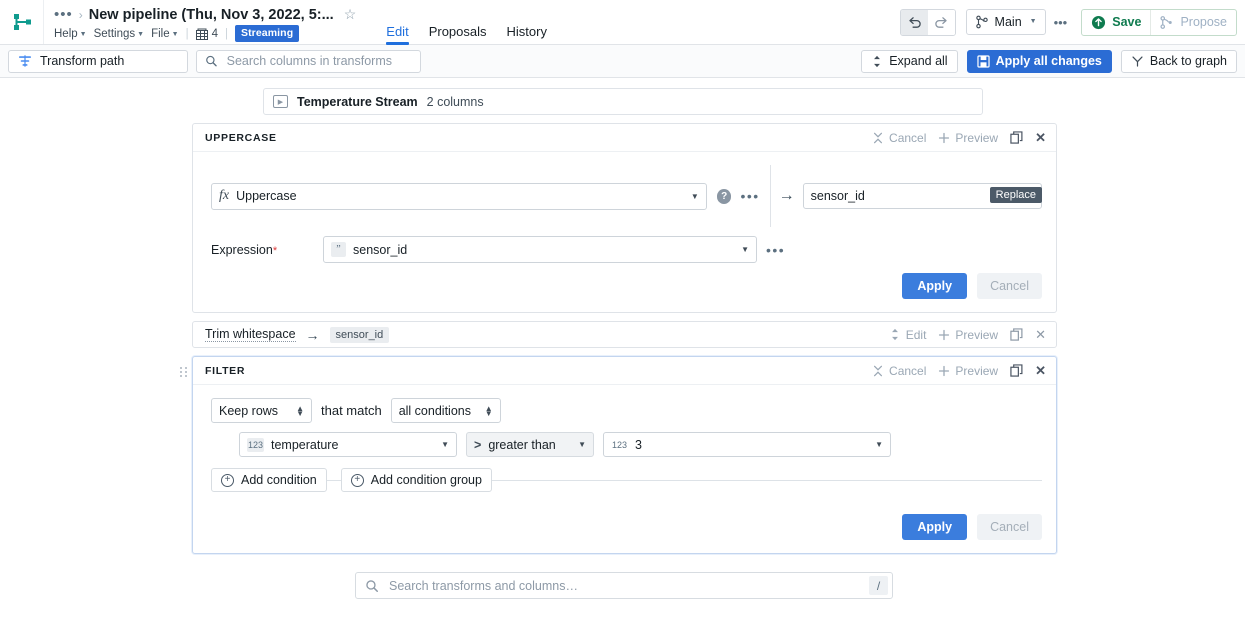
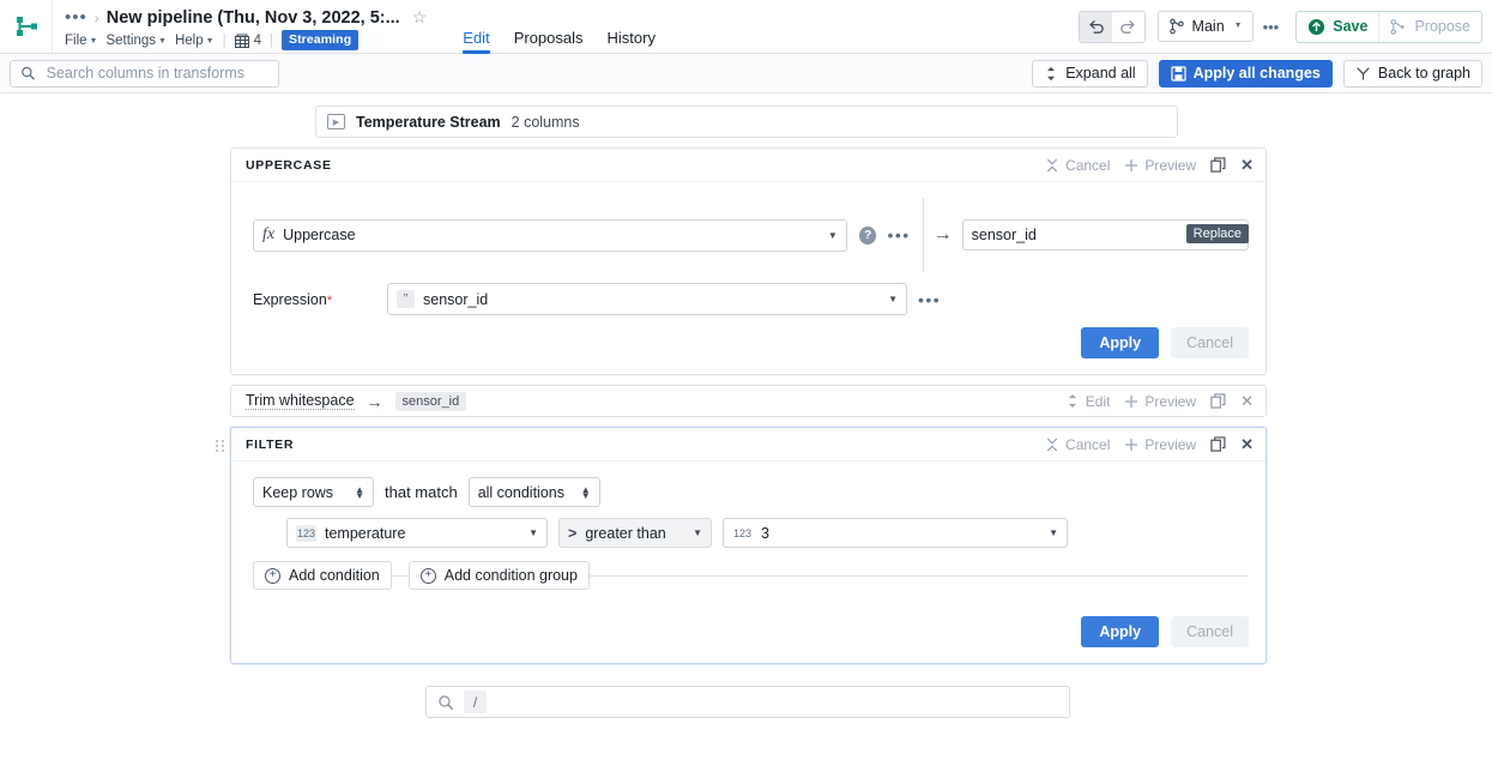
  •••
  ›
  New pipeline (Thu, Nov 3, 2022, 5:...
  ☆
- Help
+ File
  Settings
- File
+ Help
  |
  4
  |
  Streaming
  Edit
  Proposals
  History
  Main
  •••
  Save
  Propose
- Transform path
  Search columns in transforms
  Expand all
  Apply all changes
  Back to graph
  Temperature Stream
  2 columns
  UPPERCASE
  Cancel
  Preview
  ✕
  fx
  Uppercase
  ▼
  ?
  •••
  →
  sensor_id
  Replace
  Expression*
  ”
  sensor_id
  ▼
  •••
  Apply
  Cancel
  Trim whitespace
  →
  sensor_id
  Edit
  Preview
  ✕
  FILTER
  Cancel
  Preview
  ✕
  Keep rows
  ▲
  ▼
  that match
  all conditions
  ▲
  ▼
  123
  temperature
  ▼
  >
  greater than
  ▼
  123
  3
  ▼
  +
  Add condition
  +
  Add condition group
  Apply
  Cancel
- Search transforms and columns…
  /
